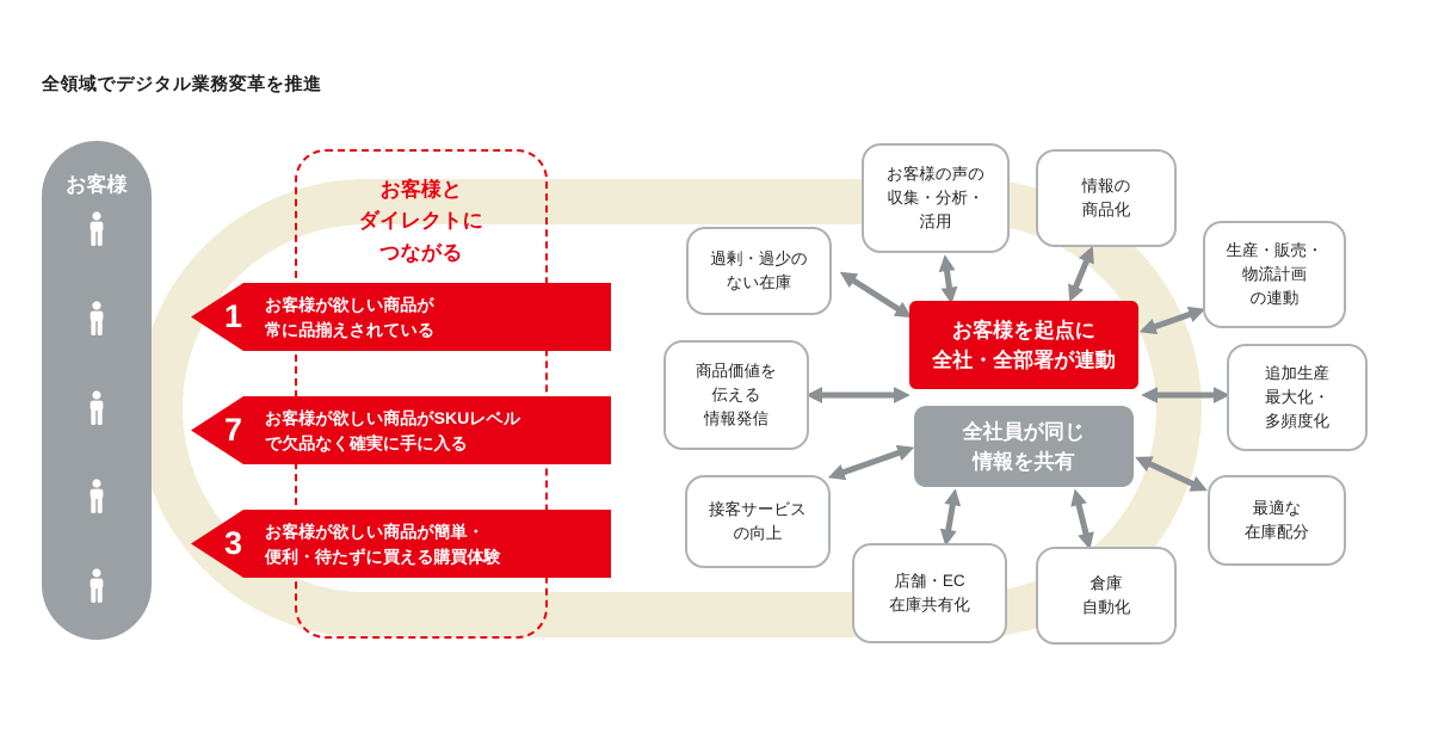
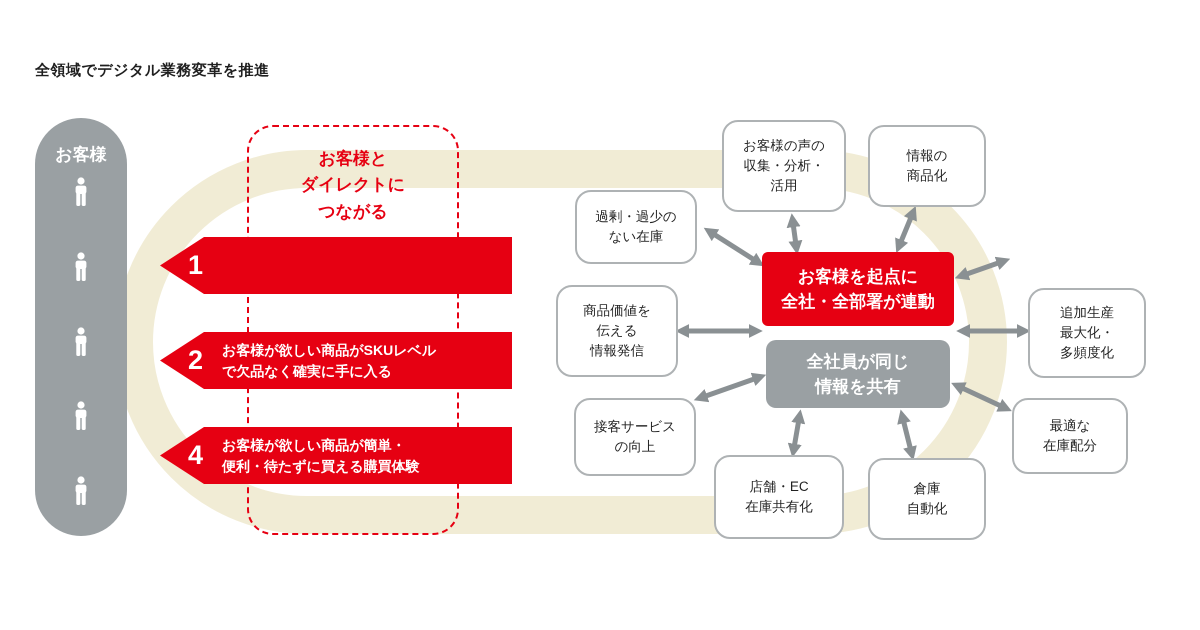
  全領域でデジタル業務変革を推進
  お客様
  お客様と
  ダイレクトに
  つながる
  1
- お客様が欲しい商品が
- 常に品揃えされている
- 7
+ 2
  お客様が欲しい商品がSKUレベル
  で欠品なく確実に手に入る
- 3
+ 4
  お客様が欲しい商品が簡単・
  便利・待たずに買える購買体験
  お客様を起点に
  全社・全部署が連動
  全社員が同じ
  情報を共有
  過剰・過少の
  ない在庫
  お客様の声の
  収集・分析・
  活用
  情報の
  商品化
- 生産・販売・
- 物流計画
- の連動
  追加生産
  最大化・
  多頻度化
  最適な
  在庫配分
  倉庫
  自動化
  店舗・EC
  在庫共有化
  接客サービス
  の向上
  商品価値を
  伝える
  情報発信
